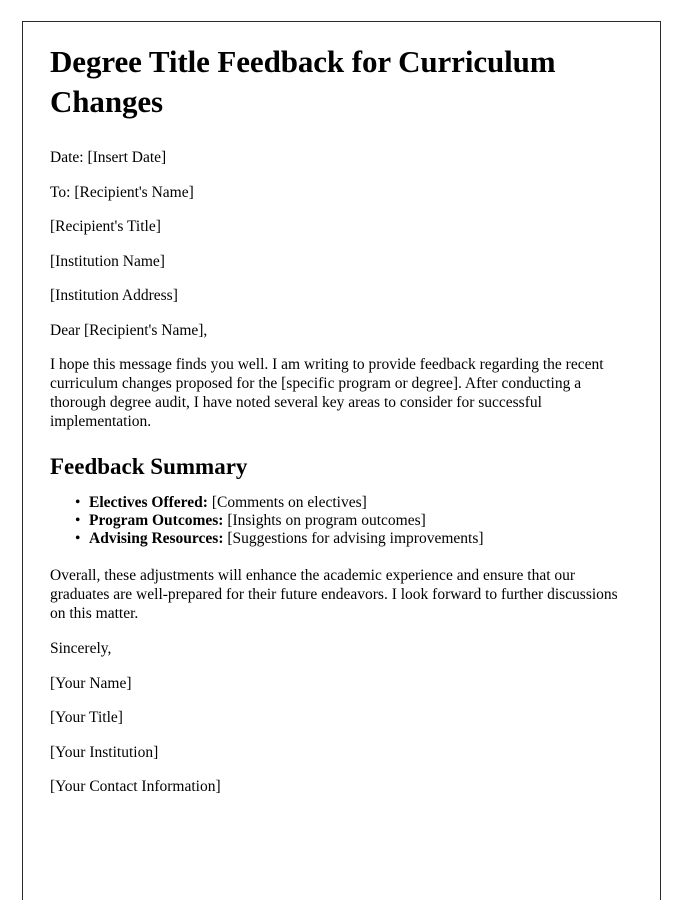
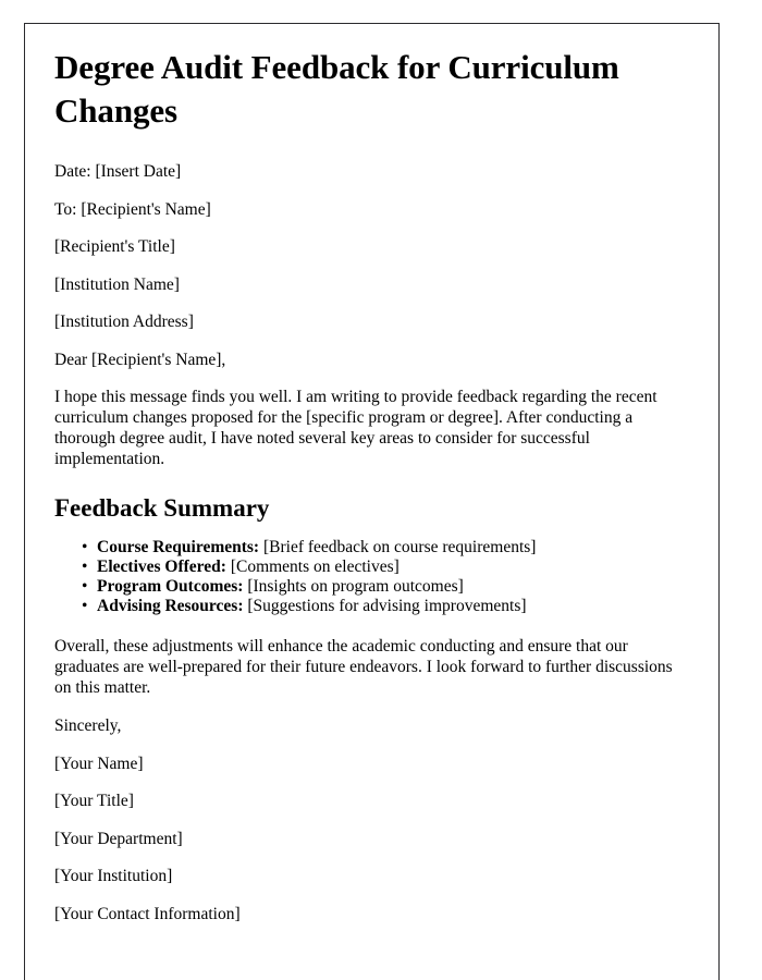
- Degree Title Feedback for Curriculum Changes
+ Degree Audit Feedback for Curriculum Changes
  Date: [Insert Date]
  To: [Recipient's Name]
  [Recipient's Title]
  [Institution Name]
  [Institution Address]
  Dear [Recipient's Name],
  I hope this message finds you well. I am writing to provide feedback regarding the recent curriculum changes proposed for the [specific program or degree]. After conducting a thorough degree audit, I have noted several key areas to consider for successful implementation.
  Feedback Summary
+ Course Requirements: [Brief feedback on course requirements]
  Electives Offered: [Comments on electives]
  Program Outcomes: [Insights on program outcomes]
  Advising Resources: [Suggestions for advising improvements]
- Overall, these adjustments will enhance the academic experience and ensure that our graduates are well-prepared for their future endeavors. I look forward to further discussions on this matter.
+ Overall, these adjustments will enhance the academic conducting and ensure that our graduates are well-prepared for their future endeavors. I look forward to further discussions on this matter.
  Sincerely,
  [Your Name]
  [Your Title]
+ [Your Department]
  [Your Institution]
  [Your Contact Information]
